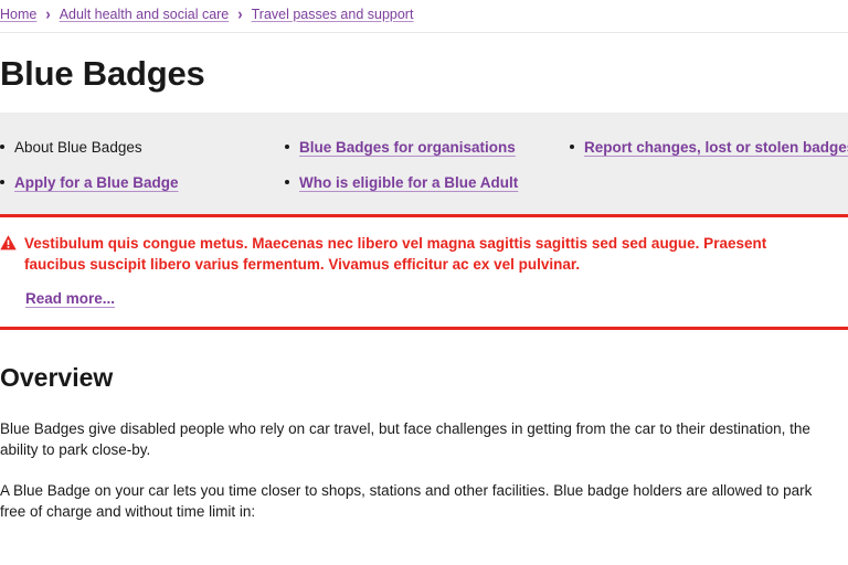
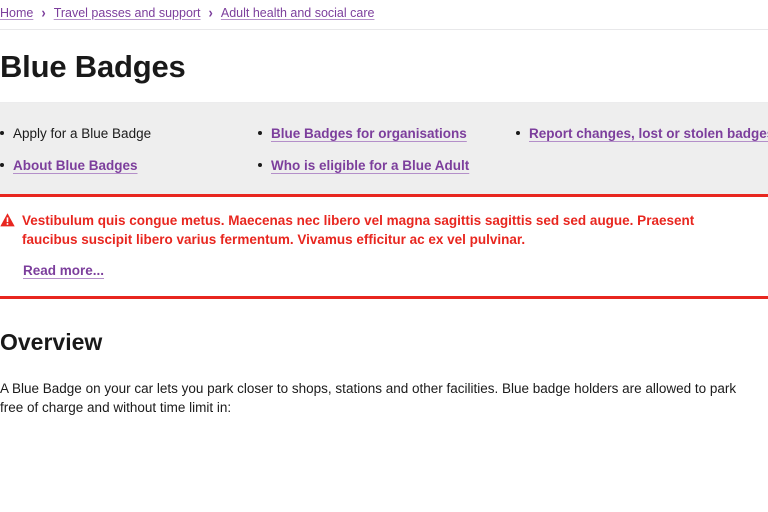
  Home
  ›
- Adult health and social care
+ Travel passes and support
  ›
- Travel passes and support
+ Adult health and social care
  Blue Badges
- About Blue Badges
+ Apply for a Blue Badge
  Blue Badges for organisations
  Report changes, lost or stolen badge
- Apply for a Blue Badge
+ About Blue Badges
  Who is eligible for a Blue Adult
  Vestibulum quis congue metus. Maecenas nec libero vel magna sagittis sagittis sed sed augue. Praesent faucibus suscipit libero varius fermentum. Vivamus efficitur ac ex vel pulvinar.
  Read more...
  Overview
- Blue Badges give disabled people who rely on car travel, but face challenges in getting from the car to their destination, the ability to park close-by.
- A Blue Badge on your car lets you time closer to shops, stations and other facilities. Blue badge holders are allowed to park free of charge and without time limit in:
+ A Blue Badge on your car lets you park closer to shops, stations and other facilities. Blue badge holders are allowed to park free of charge and without time limit in:
